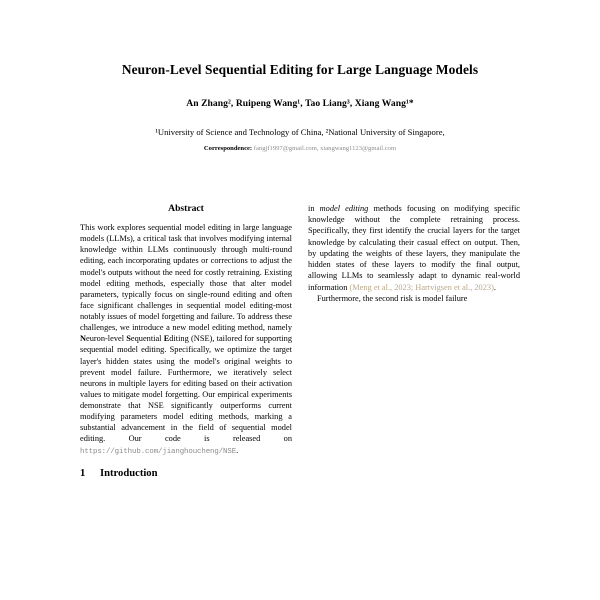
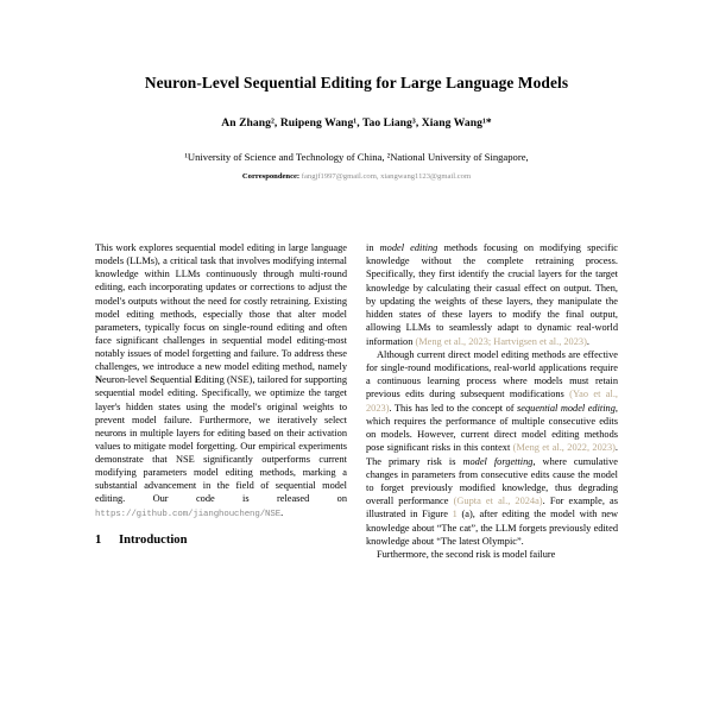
  Neuron-Level Sequential Editing for Large Language Models
  An Zhang², Ruipeng Wang¹, Tao Liang³, Xiang Wang¹*
  ¹University of Science and Technology of China, ²National University of Singapore,
- Abstract
  This work explores sequential model editing in large language models (LLMs), a critical task that involves modifying internal knowledge within LLMs continuously through multi-round editing, each incorporating updates or corrections to adjust the model's outputs without the need for costly retraining. Existing model editing methods, especially those that alter model parameters, typically focus on single-round editing and often face significant challenges in sequential model editing-most notably issues of model forgetting and failure. To address these challenges, we introduce a new model editing method, namely Neuron-level Sequential Editing (NSE), tailored for supporting sequential model editing. Specifically, we optimize the target layer's hidden states using the model's original weights to prevent model failure. Furthermore, we iteratively select neurons in multiple layers for editing based on their activation values to mitigate model forgetting. Our empirical experiments demonstrate that NSE significantly outperforms current modifying parameters model editing methods, marking a substantial advancement in the field of sequential model editing. Our code is released on https://github.com/jianghoucheng/NSE.
  1
  Introduction
  in model editing methods focusing on modifying specific knowledge without the complete retraining process. Specifically, they first identify the crucial layers for the target knowledge by calculating their casual effect on output. Then, by updating the weights of these layers, they manipulate the hidden states of these layers to modify the final output, allowing LLMs to seamlessly adapt to dynamic real-world information (Meng et al., 2023; Hartvigsen et al., 2023).
+ Although current direct model editing methods are effective for single-round modifications, real-world applications require a continuous learning process where models must retain previous edits during subsequent modifications (Yao et al., 2023). This has led to the concept of sequential model editing, which requires the performance of multiple consecutive edits on models. However, current direct model editing methods pose significant risks in this context (Meng et al., 2022, 2023). The primary risk is model forgetting, where cumulative changes in parameters from consecutive edits cause the model to forget previously modified knowledge, thus degrading overall performance (Gupta et al., 2024a). For example, as illustrated in Figure 1 (a), after editing the model with new knowledge about “The cat”, the LLM forgets previously edited knowledge about “The latest Olympic”.
  Furthermore, the second risk is model failure
